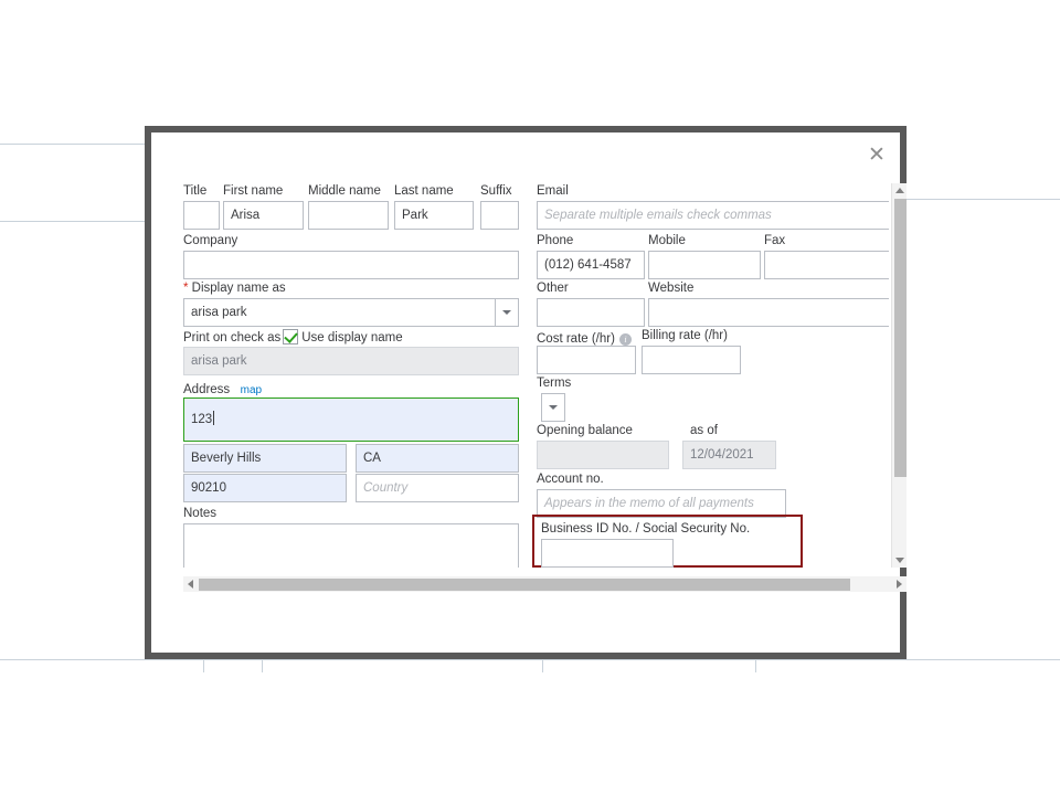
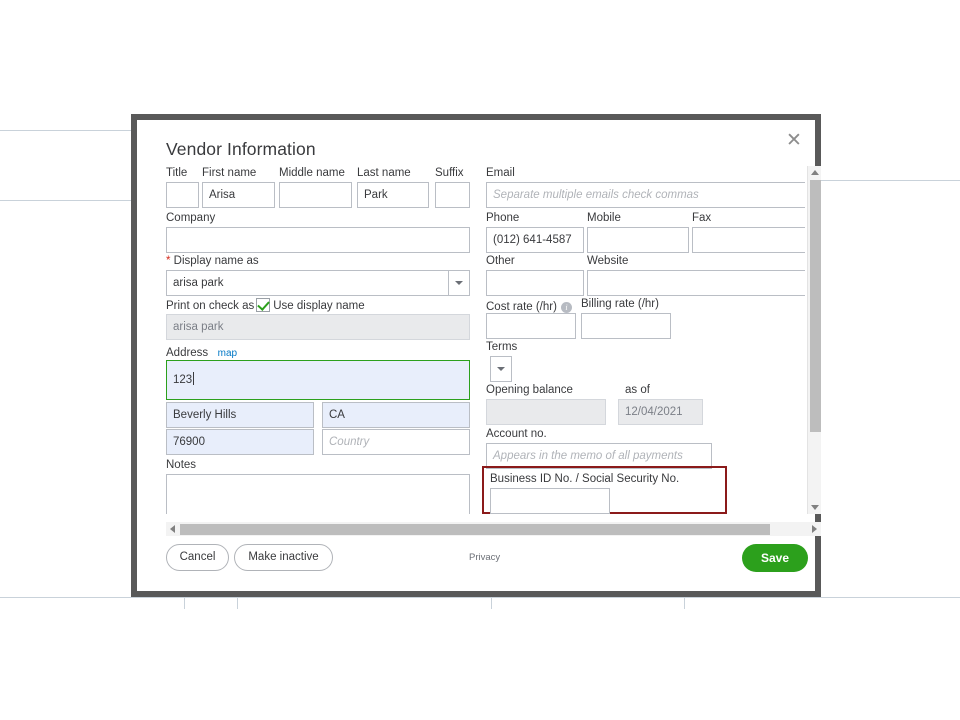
  ✕
+ Vendor Information
  Title
  First name
  Middle name
  Last name
  Suffix
  Arisa
  Park
  Company
  Display name as
  arisa park
  Print on check as Use display name
  arisa park
  Address map
  123
  Beverly Hills
  CA
- 90210
+ 76900
  Country
  Notes
  Email
  Separate multiple emails check commas
  Phone
  Mobile
  Fax
  (012) 641-4587
  Other
  Website
  Cost rate (/hr) i
  Billing rate (/hr)
  Terms
  Opening balance
  as of
  12/04/2021
  Account no.
  Appears in the memo of all payments
  Business ID No. / Social Security No.
+ Cancel
+ Make inactive
+ Privacy
+ Save
